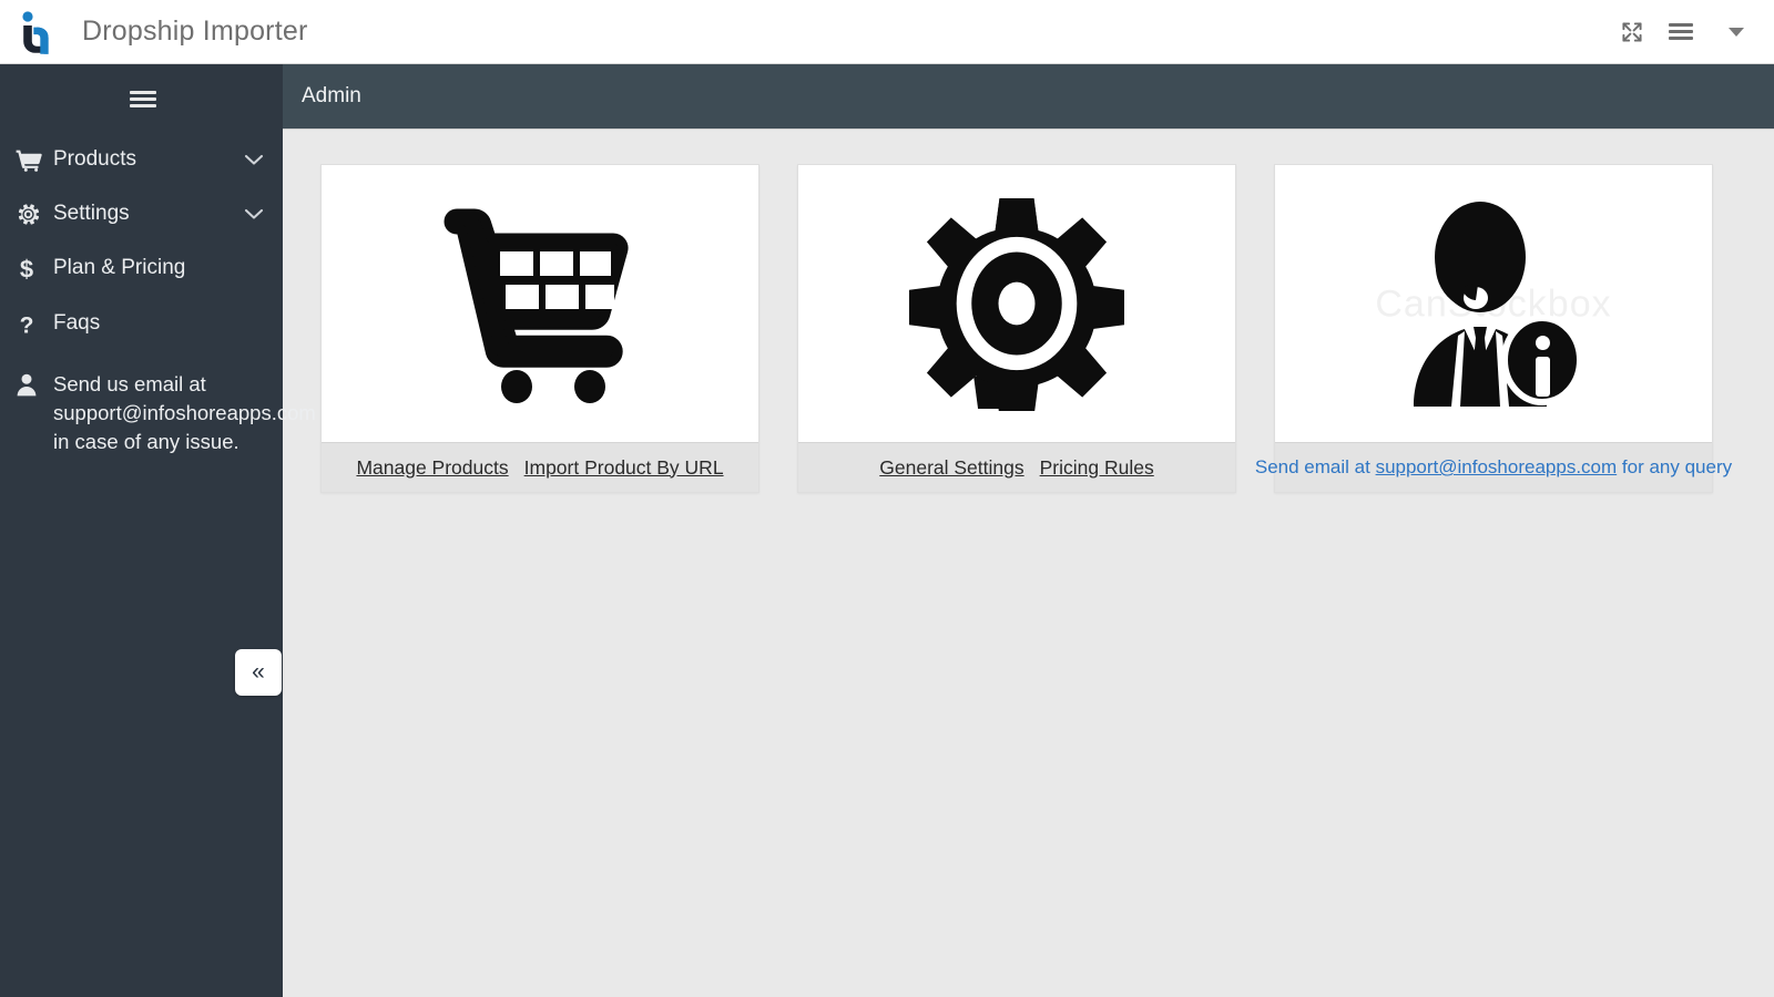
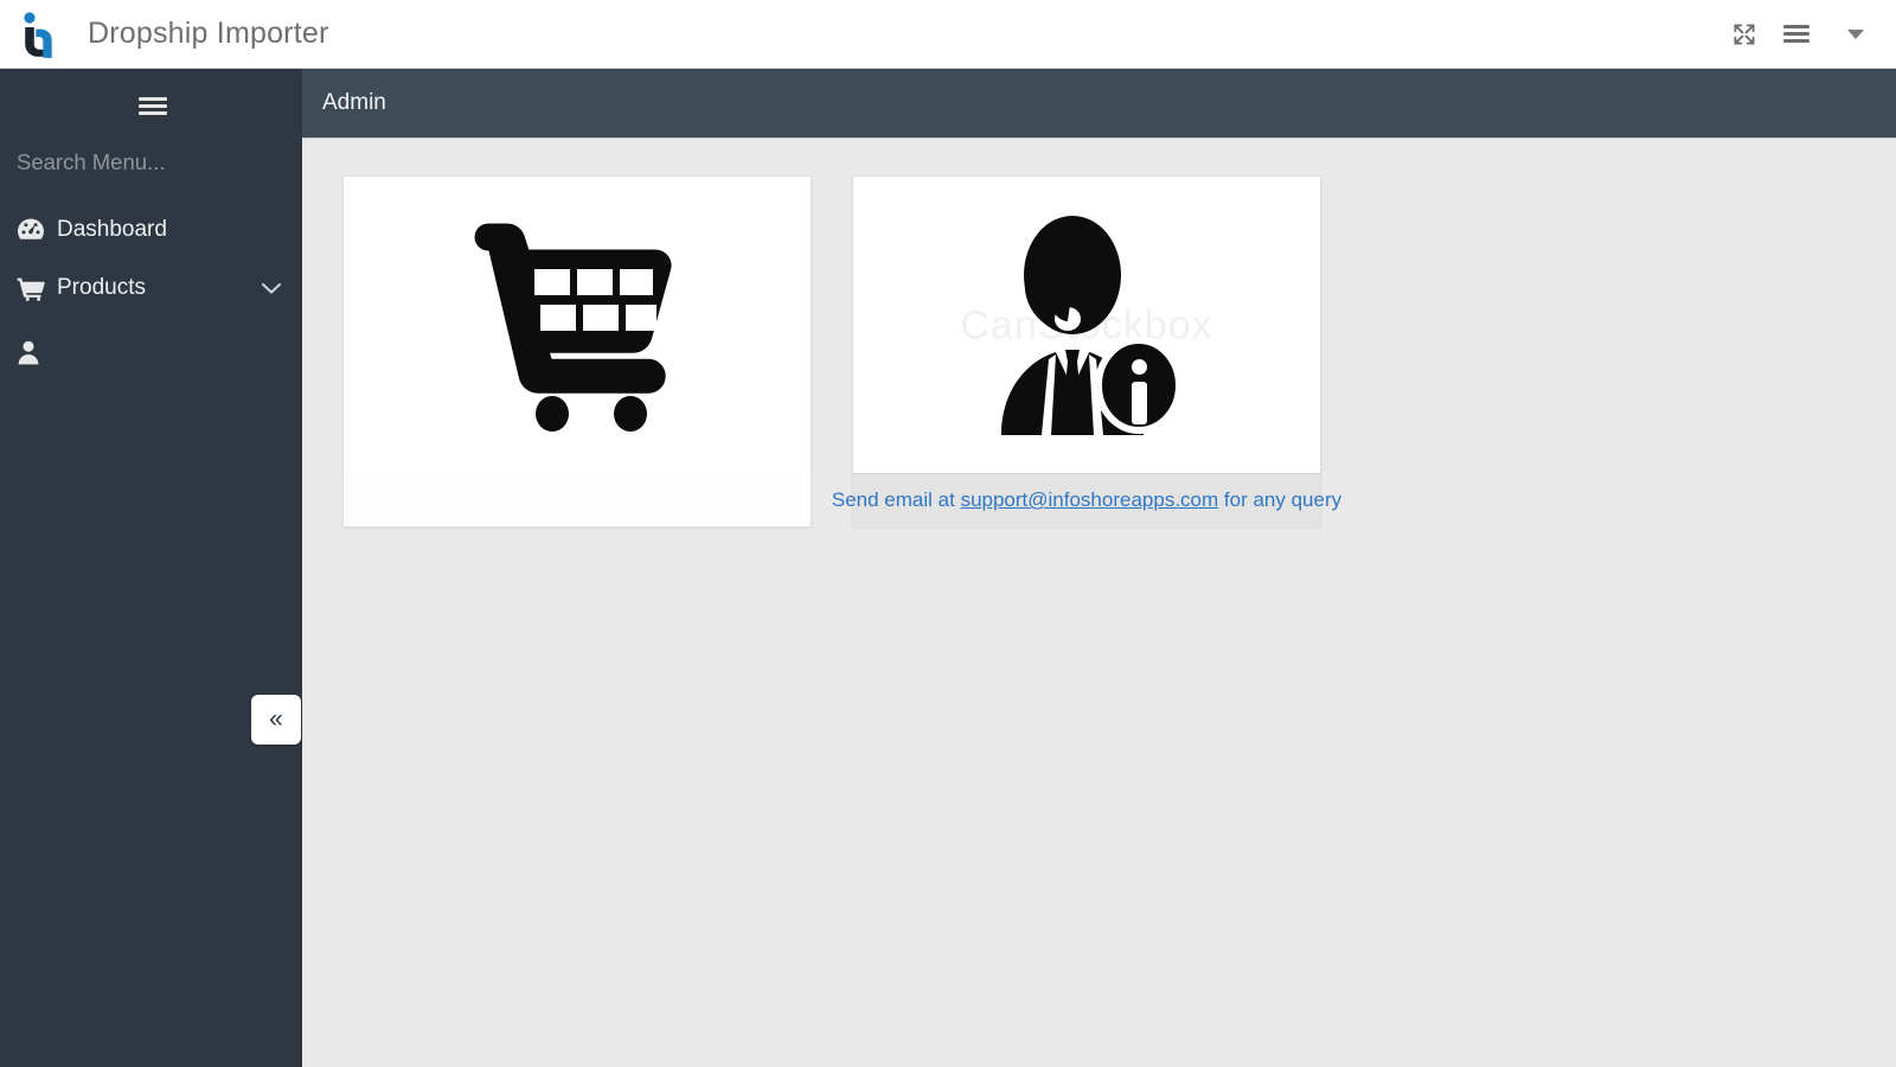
  Dropship Importer
+ Search Menu...
+ Dashboard
  Products
- Settings
- $
- Plan & Pricing
- ?
- Faqs
- Send us email at support@infoshoreapps.com in case of any issue.
  «
  Admin
- Manage Products
- Import Product By URL
- General Settings
- Pricing Rules
  Canckbox
  Send email at support@infoshoreapps.com for any query
